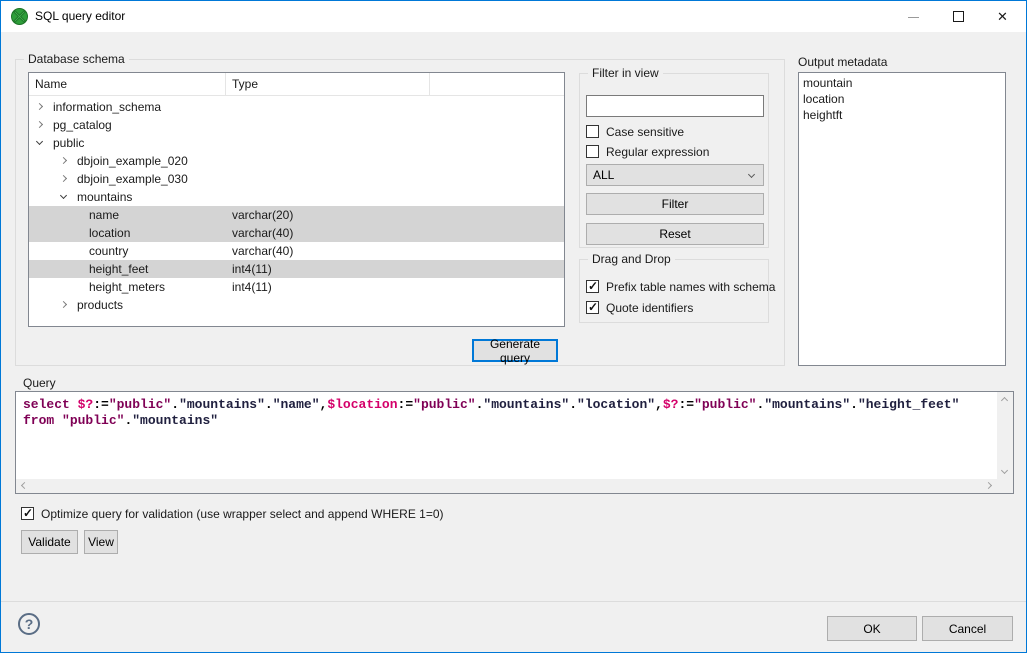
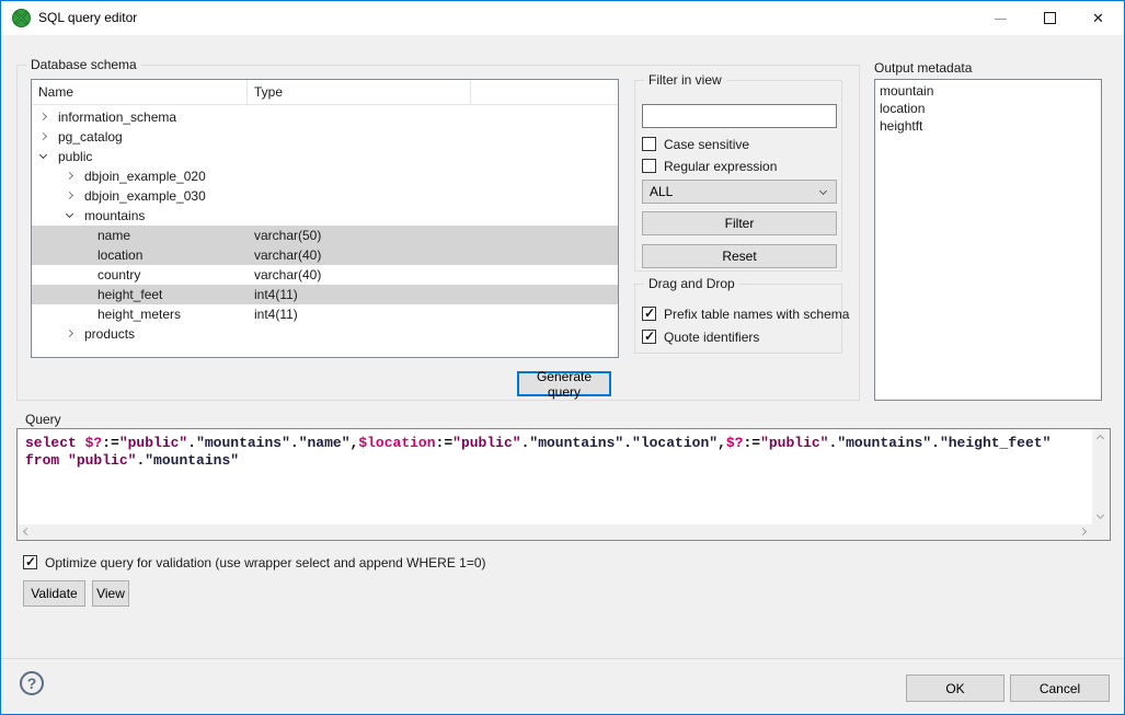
  SQL query editor
  ✕
  Database schema
  Name
  Type
  information_schema
  pg_catalog
  public
  dbjoin_example_020
  dbjoin_example_030
  mountains
  name
- varchar(20)
+ varchar(50)
  location
  varchar(40)
  country
  varchar(40)
  height_feet
  int4(11)
  height_meters
  int4(11)
  products
  Generate query
  Filter in view
  Case sensitive
  Regular expression
  ALL
  Filter
  Reset
  Drag and Drop
  Prefix table names with schema
  Quote identifiers
  Output metadata
  mountain
  location
  heightft
  Query
  select $?:="public"."mountains"."name",$location:="public"."mountains"."location",$?:="public"."mountains"."height_feet"
  from "public"."mountains"
  Optimize query for validation (use wrapper select and append WHERE 1=0)
  Validate
  View
  ?
  OK
  Cancel
